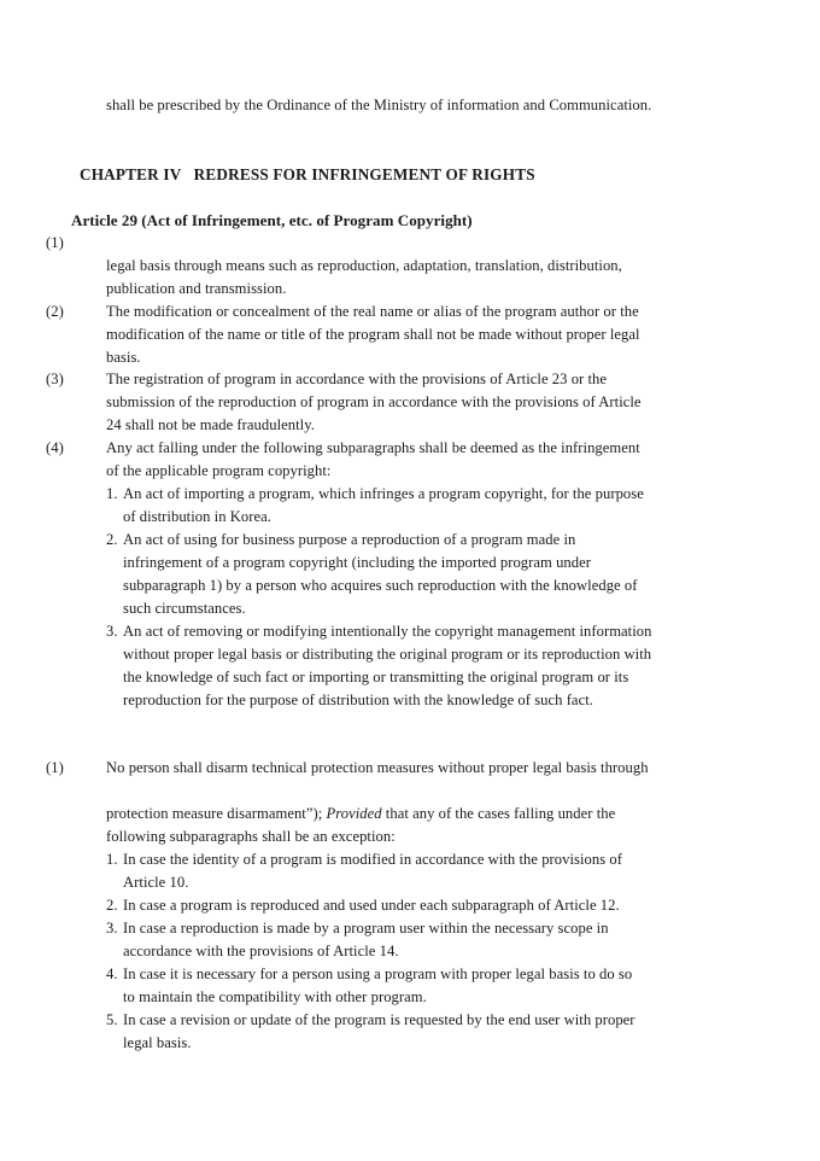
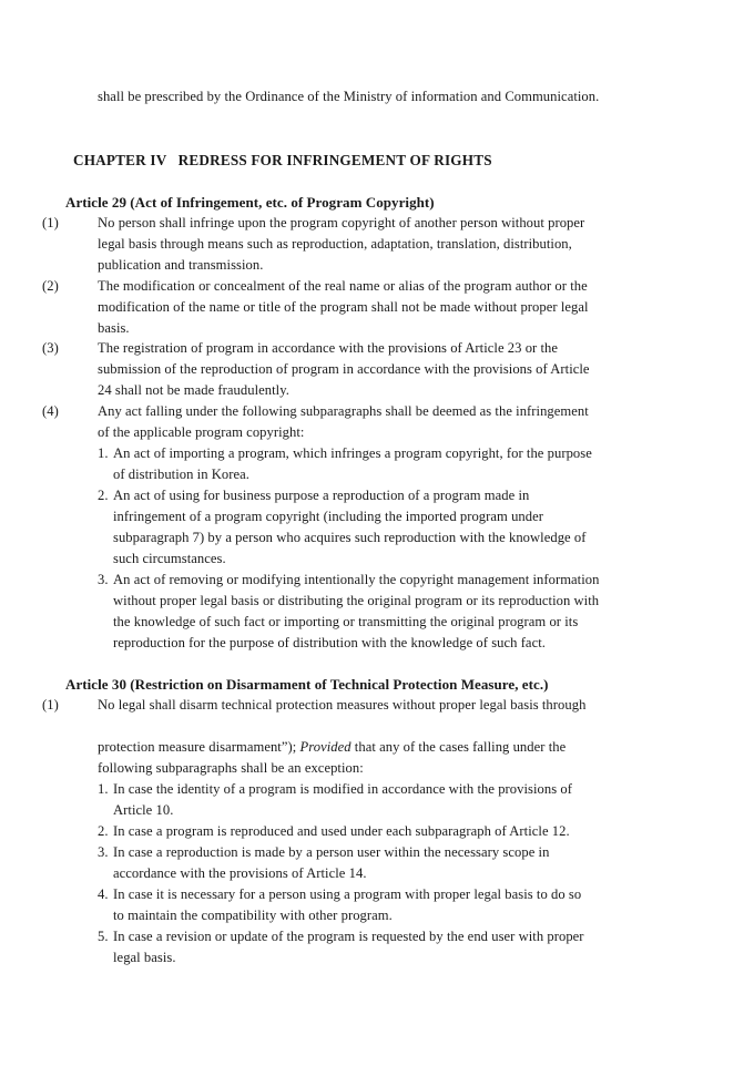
  shall be prescribed by the Ordinance of the Ministry of information and Communication.
  CHAPTER IV REDRESS FOR INFRINGEMENT OF RIGHTS
  Article 29 (Act of Infringement, etc. of Program Copyright)
  (1)
+ No person shall infringe upon the program copyright of another person without proper
  legal basis through means such as reproduction, adaptation, translation, distribution,
  publication and transmission.
  (2)
  The modification or concealment of the real name or alias of the program author or the
  modification of the name or title of the program shall not be made without proper legal
  basis.
  (3)
  The registration of program in accordance with the provisions of Article 23 or the
  submission of the reproduction of program in accordance with the provisions of Article
  24 shall not be made fraudulently.
  (4)
  Any act falling under the following subparagraphs shall be deemed as the infringement
  of the applicable program copyright:
  1.
  An act of importing a program, which infringes a program copyright, for the purpose
  of distribution in Korea.
  2.
  An act of using for business purpose a reproduction of a program made in
  infringement of a program copyright (including the imported program under
- subparagraph 1) by a person who acquires such reproduction with the knowledge of
+ subparagraph 7) by a person who acquires such reproduction with the knowledge of
  such circumstances.
  3.
  An act of removing or modifying intentionally the copyright management information
  without proper legal basis or distributing the original program or its reproduction with
  the knowledge of such fact or importing or transmitting the original program or its
  reproduction for the purpose of distribution with the knowledge of such fact.
+ Article 30 (Restriction on Disarmament of Technical Protection Measure, etc.)
  (1)
- No person shall disarm technical protection measures without proper legal basis through
+ No legal shall disarm technical protection measures without proper legal basis through
  protection measure disarmament”); Provided that any of the cases falling under the
  following subparagraphs shall be an exception:
  1.
  In case the identity of a program is modified in accordance with the provisions of
  Article 10.
  2.
  In case a program is reproduced and used under each subparagraph of Article 12.
  3.
- In case a reproduction is made by a program user within the necessary scope in
+ In case a reproduction is made by a person user within the necessary scope in
  accordance with the provisions of Article 14.
  4.
  In case it is necessary for a person using a program with proper legal basis to do so
  to maintain the compatibility with other program.
  5.
  In case a revision or update of the program is requested by the end user with proper
  legal basis.
